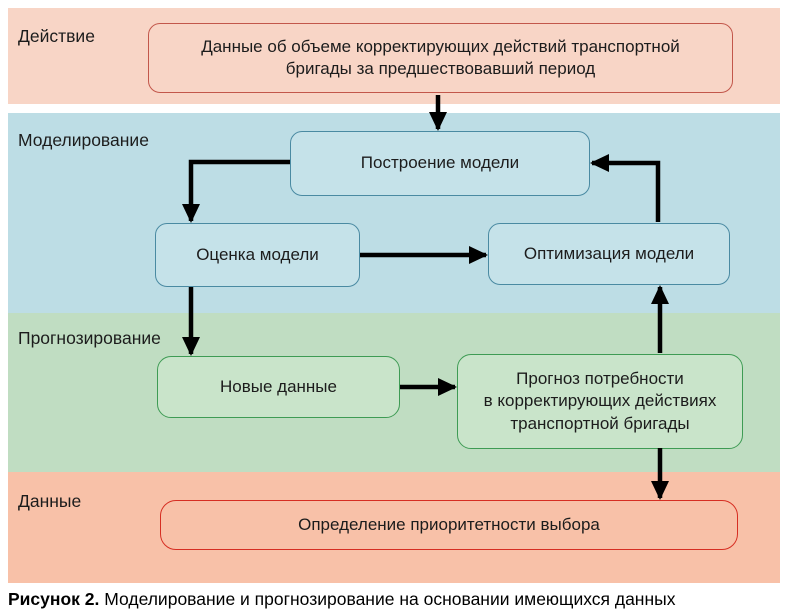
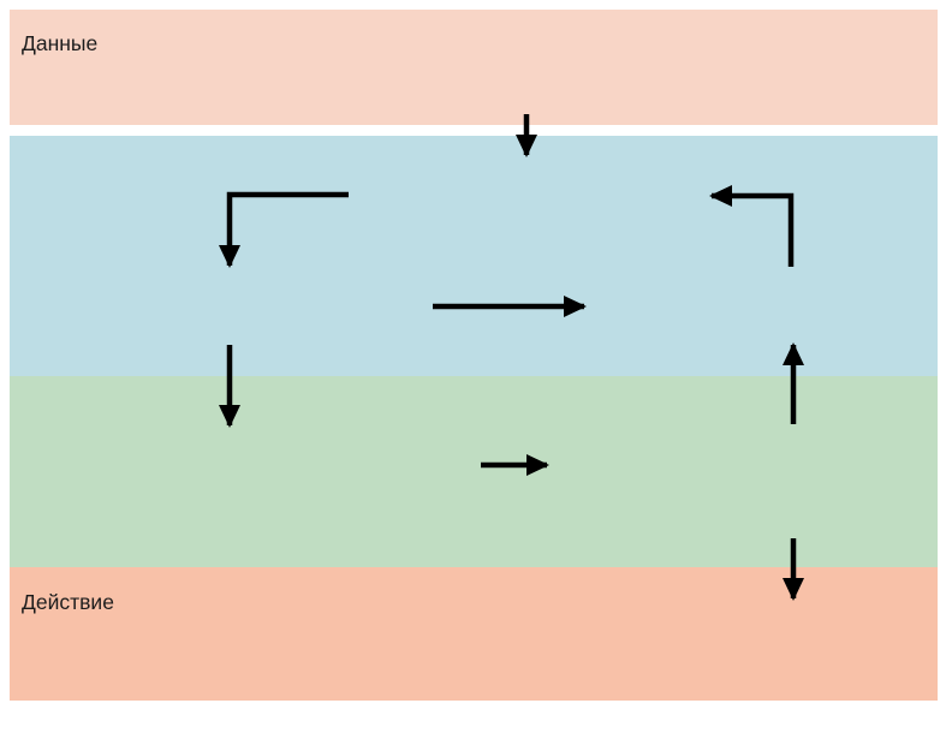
- Действие
+ Данные
- Моделирование
- Прогнозирование
- Данные
+ Действие
- Данные об объеме корректирующих действий транспортной
- бригады за предшествовавший период
- Построение модели
- Оценка модели
- Оптимизация модели
- Новые данные
- Прогноз потребности
- в корректирующих действиях
- транспортной бригады
- Определение приоритетности выбора
- Рисунок 2. Моделирование и прогнозирование на основании имеющихся данных
